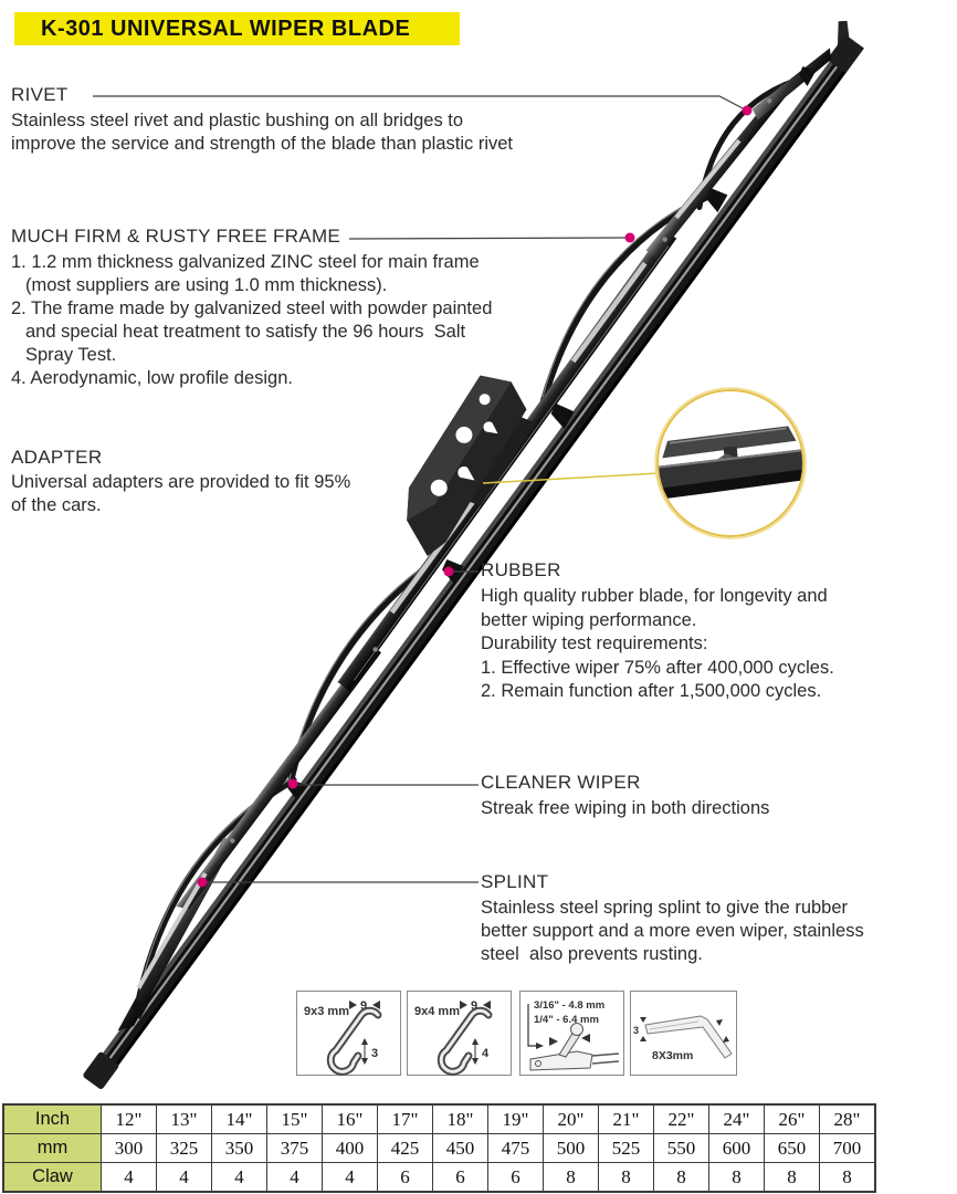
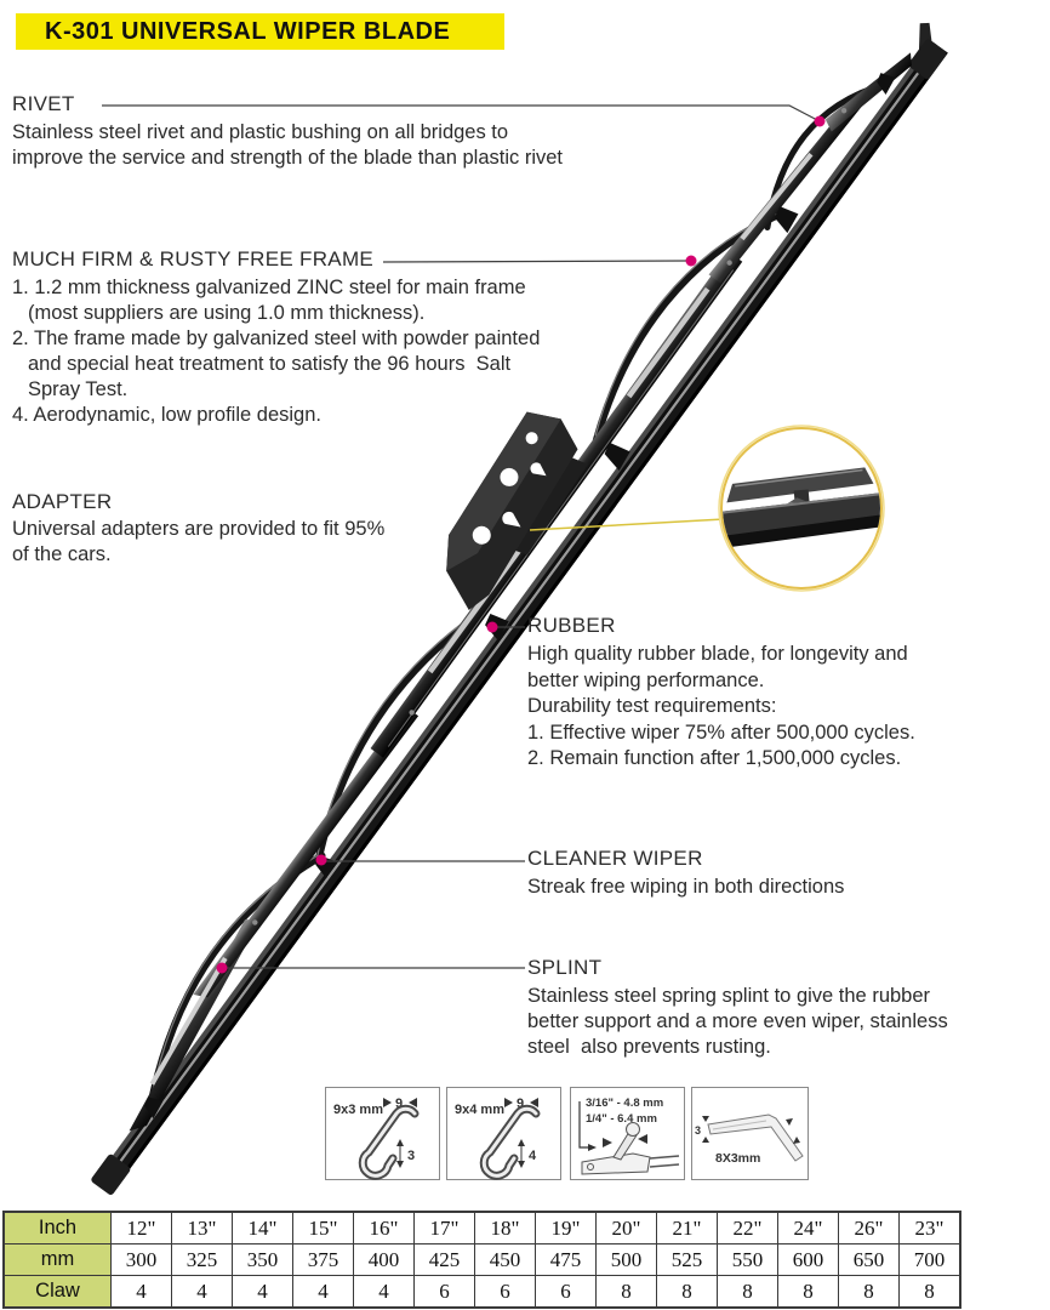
  9x3 mm
  9
  3
  9x4 mm
  9
  4
  3/16" - 4.8 mm
  1/4" - 6.4 mm
  3
  8X3mm
  K-301 UNIVERSAL WIPER BLADE
  RIVET
  Stainless steel rivet and plastic bushing on all bridges to
  improve the service and strength of the blade than plastic rivet
  MUCH FIRM & RUSTY FREE FRAME
  1. 1.2 mm thickness galvanized ZINC steel for main frame
  (most suppliers are using 1.0 mm thickness).
  2. The frame made by galvanized steel with powder painted
  and special heat treatment to satisfy the 96 hours Salt
  Spray Test.
  4. Aerodynamic, low profile design.
  ADAPTER
  Universal adapters are provided to fit 95%
  of the cars.
  RUBBER
  High quality rubber blade, for longevity and
  better wiping performance.
  Durability test requirements:
- 1. Effective wiper 75% after 400,000 cycles.
+ 1. Effective wiper 75% after 500,000 cycles.
  2. Remain function after 1,500,000 cycles.
  CLEANER WIPER
  Streak free wiping in both directions
  SPLINT
  Stainless steel spring splint to give the rubber
  better support and a more even wiper, stainless
  steel also prevents rusting.
- Inch	12"	13"	14"	15"	16"	17"	18"	19"	20"	21"	22"	24"	26"	28"
+ Inch	12"	13"	14"	15"	16"	17"	18"	19"	20"	21"	22"	24"	26"	23"
  mm	300	325	350	375	400	425	450	475	500	525	550	600	650	700
  Claw	4	4	4	4	4	6	6	6	8	8	8	8	8	8
